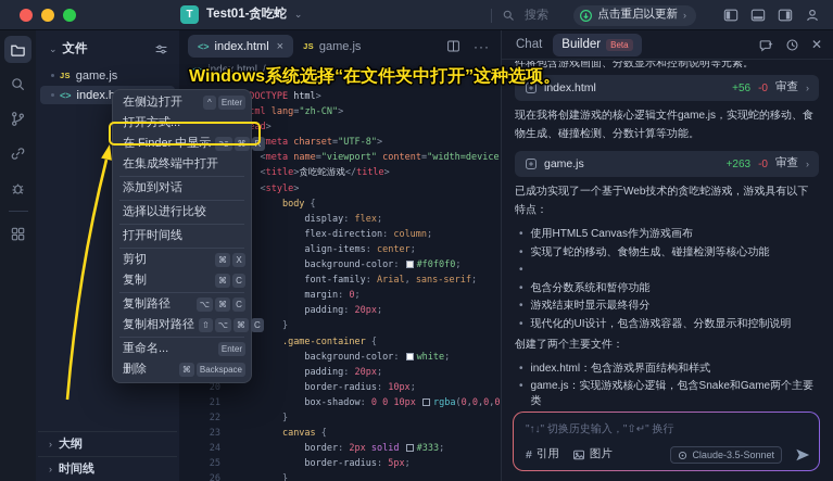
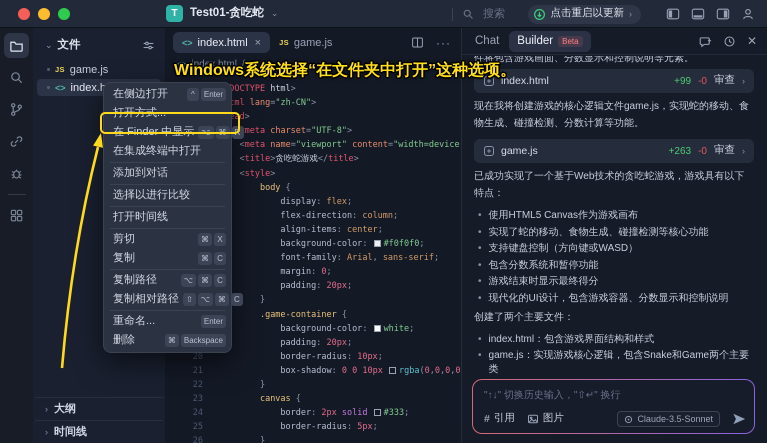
  T
  Test01-贪吃蛇
  ⌄
  搜索
  点击重启以更新
  ›
  ⌄
  文件
  JS
  game.js
  <>
  ›
  大纲
  ›
  时间线
  <>
  index.html
  ×
  JS
  game.js
  ···
  <>
  index.html
  / ...
  OCTYPE html>
  ml lang="zh-CN">
  meta charset="UTF-8">
  <meta name="viewport" content="width=device
  <title>贪吃蛇游戏</title>
  <style>
  body {
  display: flex;
  flex-direction: column;
  align-items: center;
  background-color: #f0f0f0;
  font-family: Arial, sans-serif;
  margin: 0;
  padding: 20px;
  .game-container {
  background-color: white;
  padding: 20px;
  20 border-radius: 10px;
  21 box-shadow: 0 0 10px rgba(0,0,0,0
  22 }
  23 canvas {
  24 border: 2px solid #333;
  25 border-radius: 5px;
  26 }
  Chat
  Builder
  Beta
  ✕
  件将包含游戏画面、分数显示和控制说明等元素。
  index.html
- +56
+ +99
  -0
  审查
  ›
  现在我将创建游戏的核心逻辑文件game.js，实现蛇的移动、食物生成、碰撞检测、分数计算等功能。
  game.js
  +263
  -0
  审查
  ›
  已成功实现了一个基于Web技术的贪吃蛇游戏，游戏具有以下特点：
  •
  使用HTML5 Canvas作为游戏画布
  •
  实现了蛇的移动、食物生成、碰撞检测等核心功能
  •
+ 支持键盘控制（方向键或WASD）
  •
  包含分数系统和暂停功能
  •
  游戏结束时显示最终得分
  •
  现代化的UI设计，包含游戏容器、分数显示和控制说明
  创建了两个主要文件：
  •
  index.html：包含游戏界面结构和样式
  •
  game.js：实现游戏核心逻辑，包含Snake和Game两个主要类
  "↑↓" 切换历史输入，"⇧↵" 换行
  #
  引用
  图片
  Claude-3.5-Sonnet
  在侧边打开
  ^
  Enter
  打开方式...
  在 Finder 中显示
  ⌥
  ⌘
  R
  在集成终端中打开
  添加到对话
  选择以进行比较
  打开时间线
  剪切
  ⌘
  X
  复制
  ⌘
  C
  复制路径
  ⌥
  ⌘
  C
  复制相对路径
  ⇧
  ⌥
  ⌘
  C
  重命名...
  Enter
  删除
  ⌘
  Backspace
  Windows系统选择“在文件夹中打开”这种选项。
